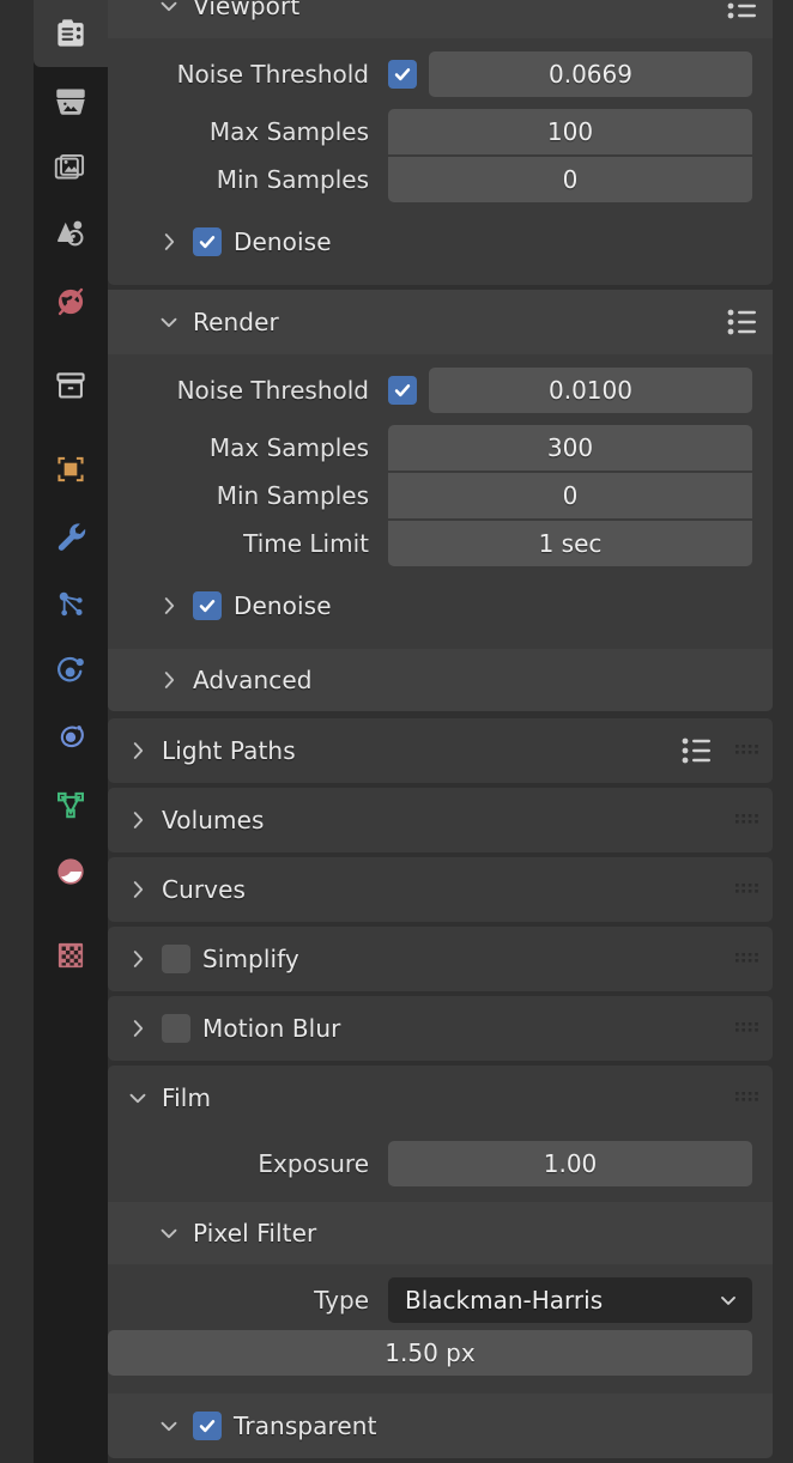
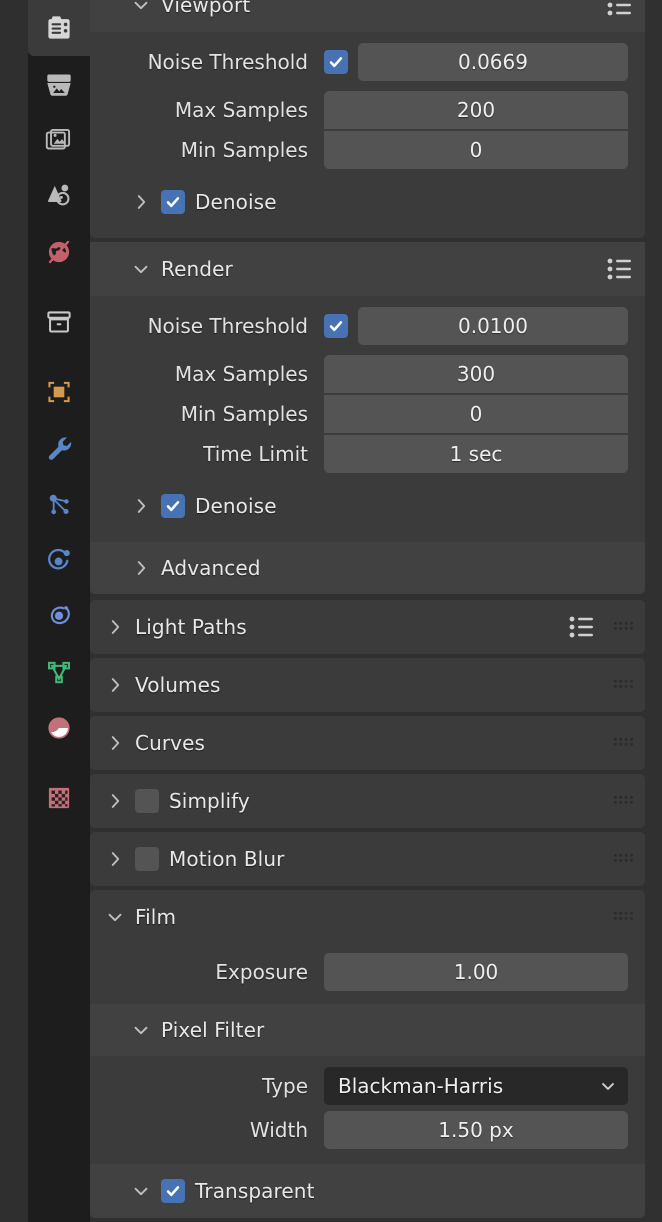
  Viewport
  Noise Threshold
  0.0669
  Max Samples
- 100
+ 200
  Min Samples
  0
  Denoise
  Render
  Noise Threshold
  0.0100
  Max Samples
  300
  Min Samples
  0
  Time Limit
  1 sec
  Denoise
  Advanced
  Light Paths
  Volumes
  Curves
  Simplify
  Motion Blur
  Film
  Exposure
  1.00
  Pixel Filter
  Type
  Blackman-Harris
+ Width
  1.50 px
  Transparent
